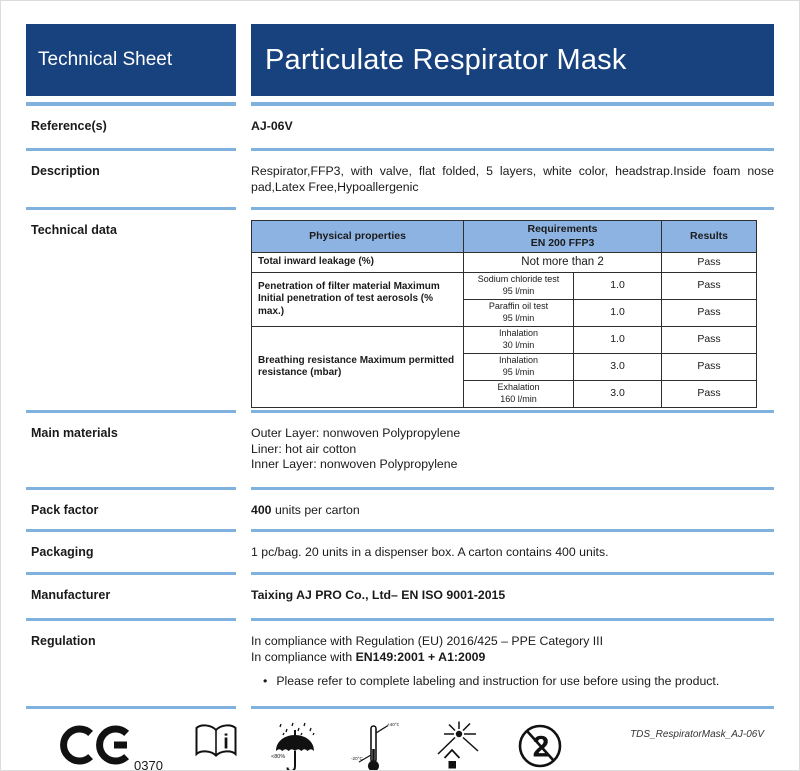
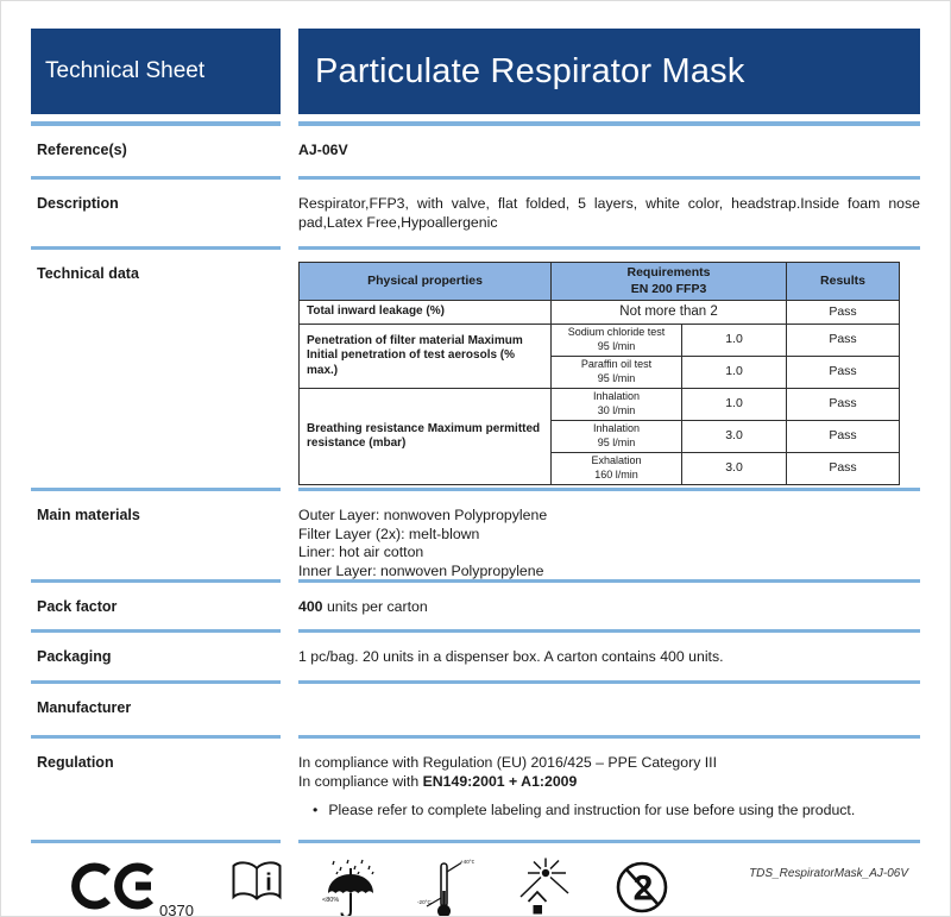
  Technical Sheet
  Particulate Respirator Mask
  Reference(s)
  AJ-06V
  Description
  Respirator,FFP3, with valve, flat folded, 5 layers, white color, headstrap.Inside foam nose pad,Latex Free,Hypoallergenic
  Technical data
  Physical properties	Requirements EN 200 FFP3	Results
  Total inward leakage (%)	Not more than 2	Pass
  Penetration of filter material Maximum Initial penetration of test aerosols (% max.)	Sodium chloride test 95 l/min	1.0	Pass
  Paraffin oil test 95 l/min	1.0	Pass
  Breathing resistance Maximum permitted resistance (mbar)	Inhalation 30 l/min	1.0	Pass
  Inhalation 95 l/min	3.0	Pass
  Exhalation 160 l/min	3.0	Pass
  Main materials
  Outer Layer: nonwoven Polypropylene
+ Filter Layer (2x): melt-blown
  Liner: hot air cotton
  Inner Layer: nonwoven Polypropylene
  Pack factor
  400 units per carton
  Packaging
  1 pc/bag. 20 units in a dispenser box. A carton contains 400 units.
  Manufacturer
- Taixing AJ PRO Co., Ltd– EN ISO 9001-2015
  Regulation
  In compliance with Regulation (EU) 2016/425 – PPE Category III
  In compliance with EN149:2001 + A1:2009
  •
  Please refer to complete labeling and instruction for use before using the product.
  0370
  i
  TDS_RespiratorMask_AJ-06V
